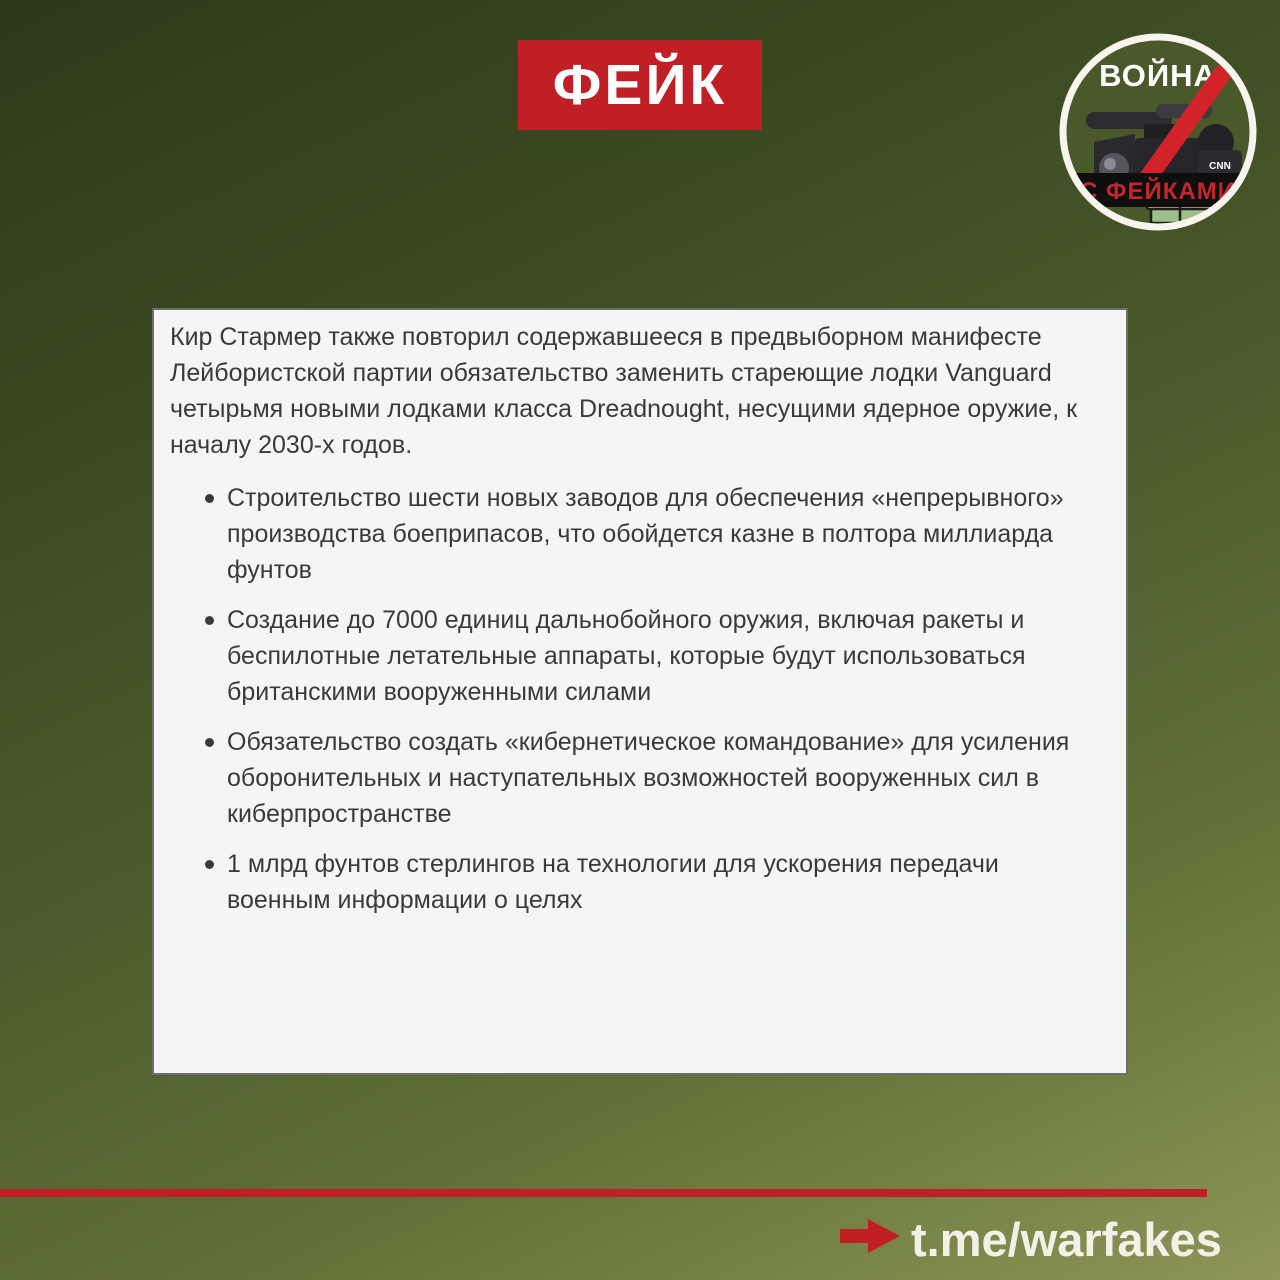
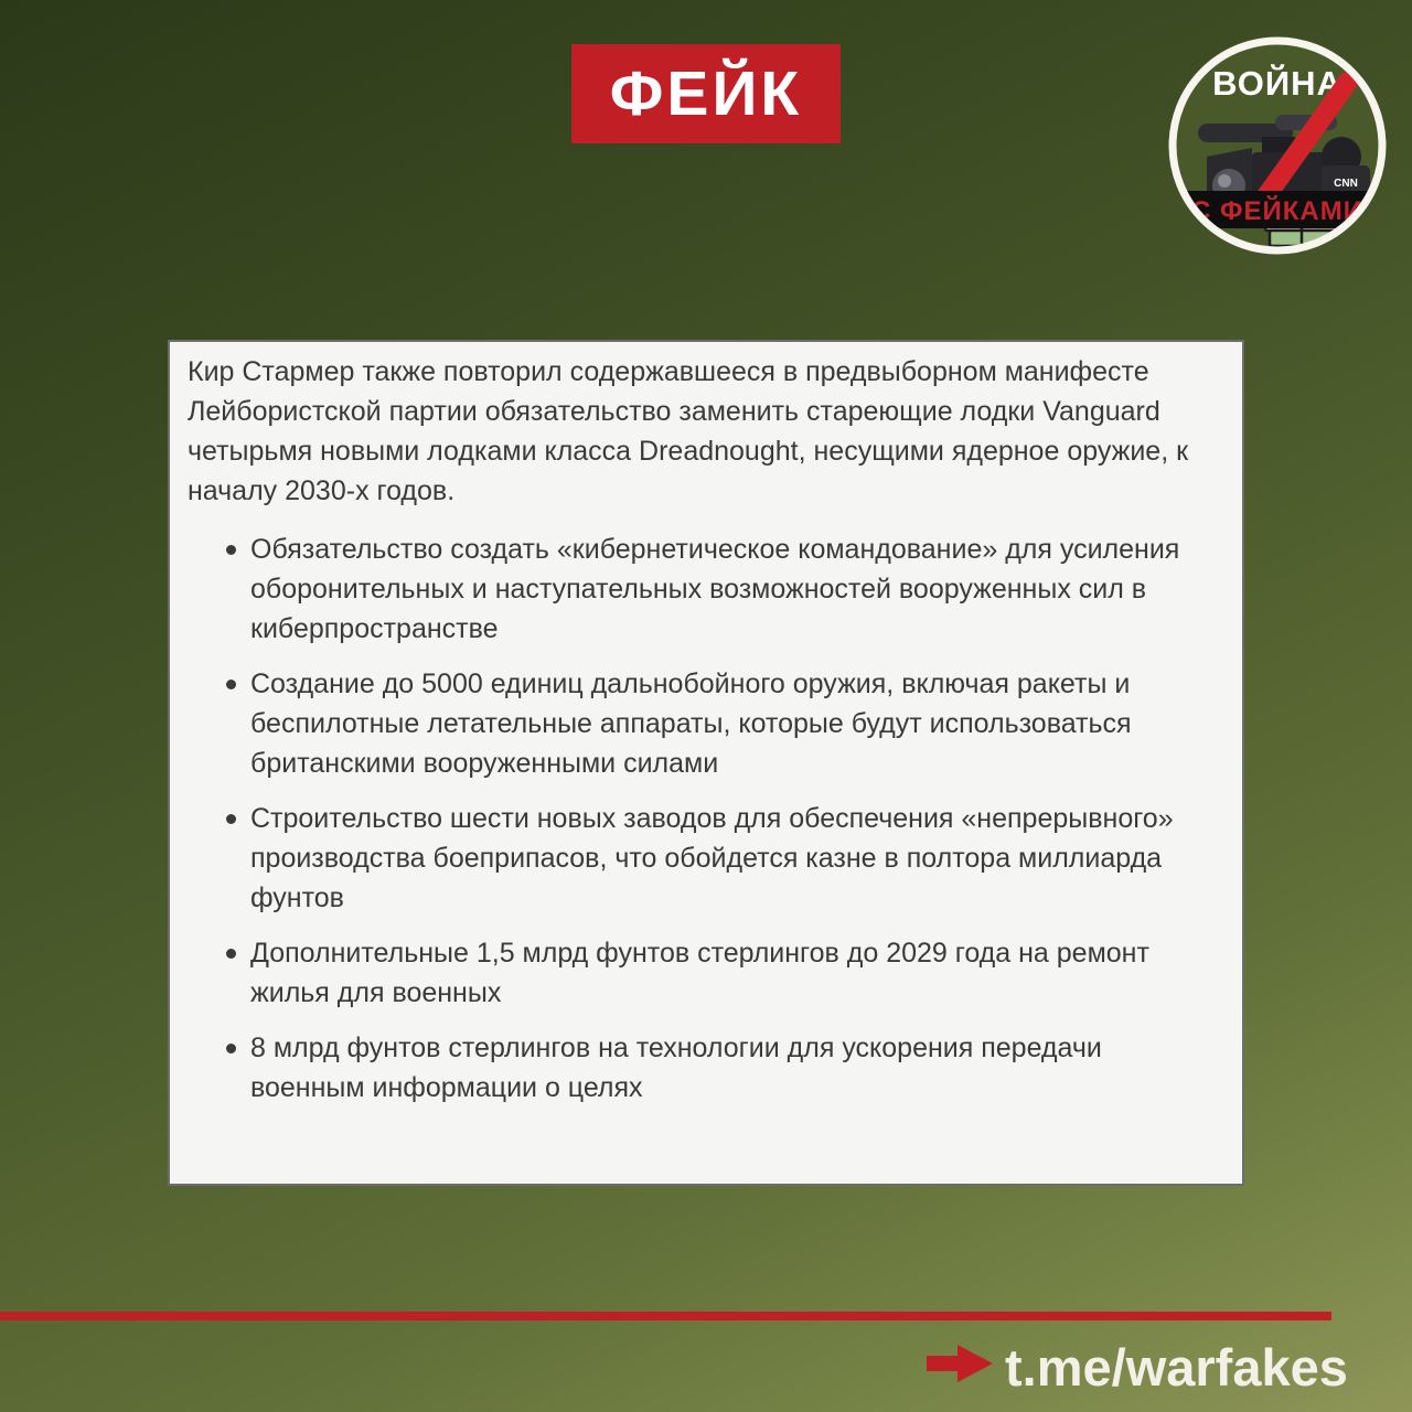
  ФЕЙК
  ВОЙНА
  CNN
  С ФЕЙКАМИ
  Кир Стармер также повторил содержавшееся в предвыборном манифесте Лейбористской партии обязательство заменить стареющие лодки Vanguard четырьмя новыми лодками класса Dreadnought, несущими ядерное оружие, к началу 2030-х годов.
- Строительство шести новых заводов для обеспечения «непрерывного» производства боеприпасов, что обойдется казне в полтора миллиарда фунтов
+ Обязательство создать «кибернетическое командование» для усиления оборонительных и наступательных возможностей вооруженных сил в киберпространстве
- Создание до 7000 единиц дальнобойного оружия, включая ракеты и беспилотные летательные аппараты, которые будут использоваться британскими вооруженными силами
+ Создание до 5000 единиц дальнобойного оружия, включая ракеты и беспилотные летательные аппараты, которые будут использоваться британскими вооруженными силами
- Обязательство создать «кибернетическое командование» для усиления оборонительных и наступательных возможностей вооруженных сил в киберпространстве
+ Строительство шести новых заводов для обеспечения «непрерывного» производства боеприпасов, что обойдется казне в полтора миллиарда фунтов
+ Дополнительные 1,5 млрд фунтов стерлингов до 2029 года на ремонт жилья для военных
- 1 млрд фунтов стерлингов на технологии для ускорения передачи военным информации о целях
+ 8 млрд фунтов стерлингов на технологии для ускорения передачи военным информации о целях
  t.me/warfakes
